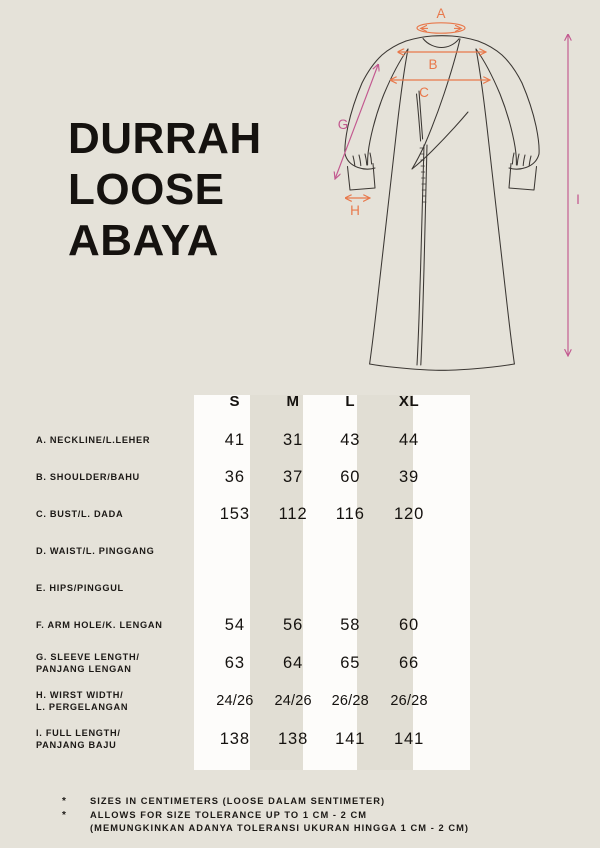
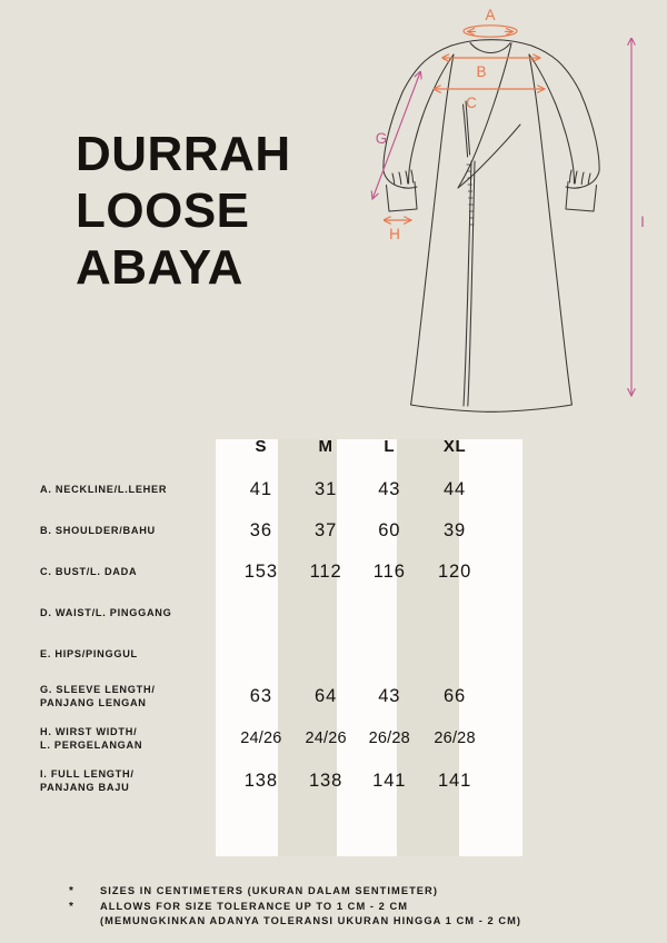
  DURRAH
  LOOSE
  ABAYA
  A
  B
  C
  G
  H
  I
  	S	M	L	XL
  A. NECKLINE/L.LEHER	41	31	43	44
  B. SHOULDER/BAHU	36	37	60	39
  C. BUST/L. DADA	153	112	116	120
  D. WAIST/L. PINGGANG
  E. HIPS/PINGGUL
- F. ARM HOLE/K. LENGAN	54	56	58	60
- G. SLEEVE LENGTH/ PANJANG LENGAN	63	64	65	66
+ G. SLEEVE LENGTH/ PANJANG LENGAN	63	64	43	66
  H. WIRST WIDTH/ L. PERGELANGAN	24/26	24/26	26/28	26/28
  I. FULL LENGTH/ PANJANG BAJU	138	138	141	141
  *
- SIZES IN CENTIMETERS (LOOSE DALAM SENTIMETER)
+ SIZES IN CENTIMETERS (UKURAN DALAM SENTIMETER)
  *
  ALLOWS FOR SIZE TOLERANCE UP TO 1 CM - 2 CM
  (MEMUNGKINKAN ADANYA TOLERANSI UKURAN HINGGA 1 CM - 2 CM)
